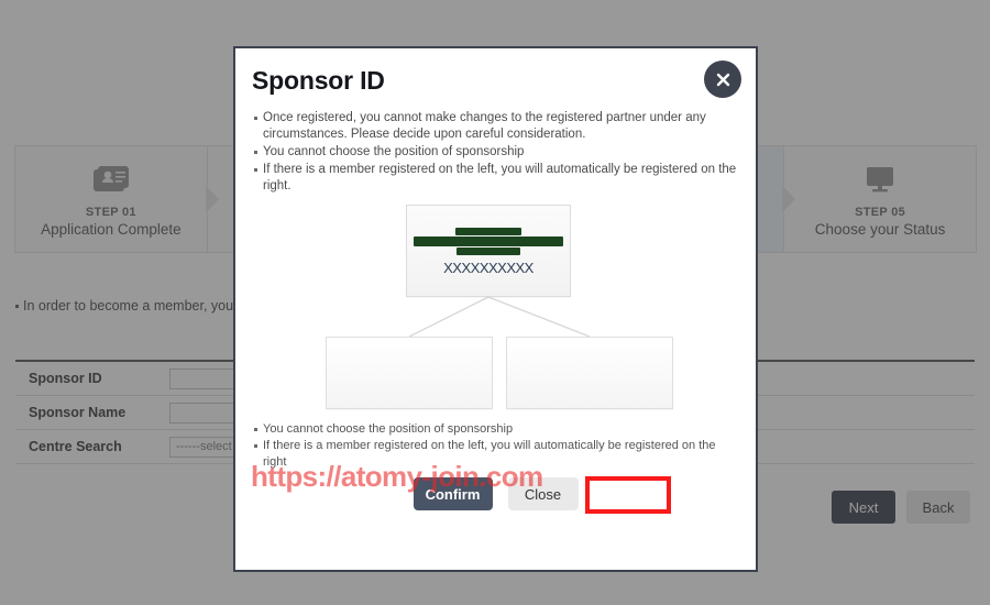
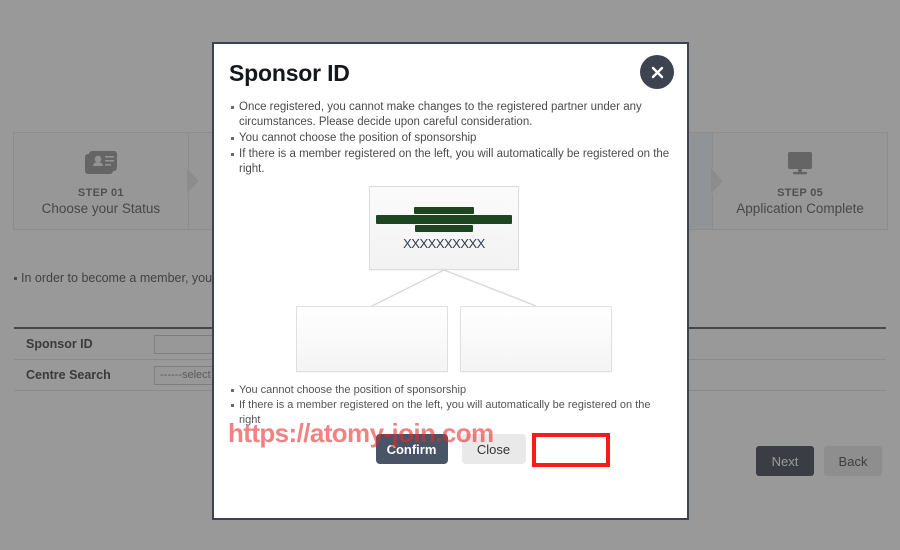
  STEP 01
- Application Complete
+ Choose your Status
  STEP 05
- Choose your Status
+ Application Complete
  In order to become a member, you
  Sponsor ID
- Sponsor Name
  Centre Search
  ------select
  Next
  Back
  Sponsor ID
  Once registered, you cannot make changes to the registered partner under any circumstances. Please decide upon careful consideration.
  You cannot choose the position of sponsorship
  If there is a member registered on the left, you will automatically be registered on the right.
  XXXXXXXXXX
  You cannot choose the position of sponsorship
  If there is a member registered on the left, you will automatically be registered on the right
  https://atomy-join.com
  Confirm
  Close
